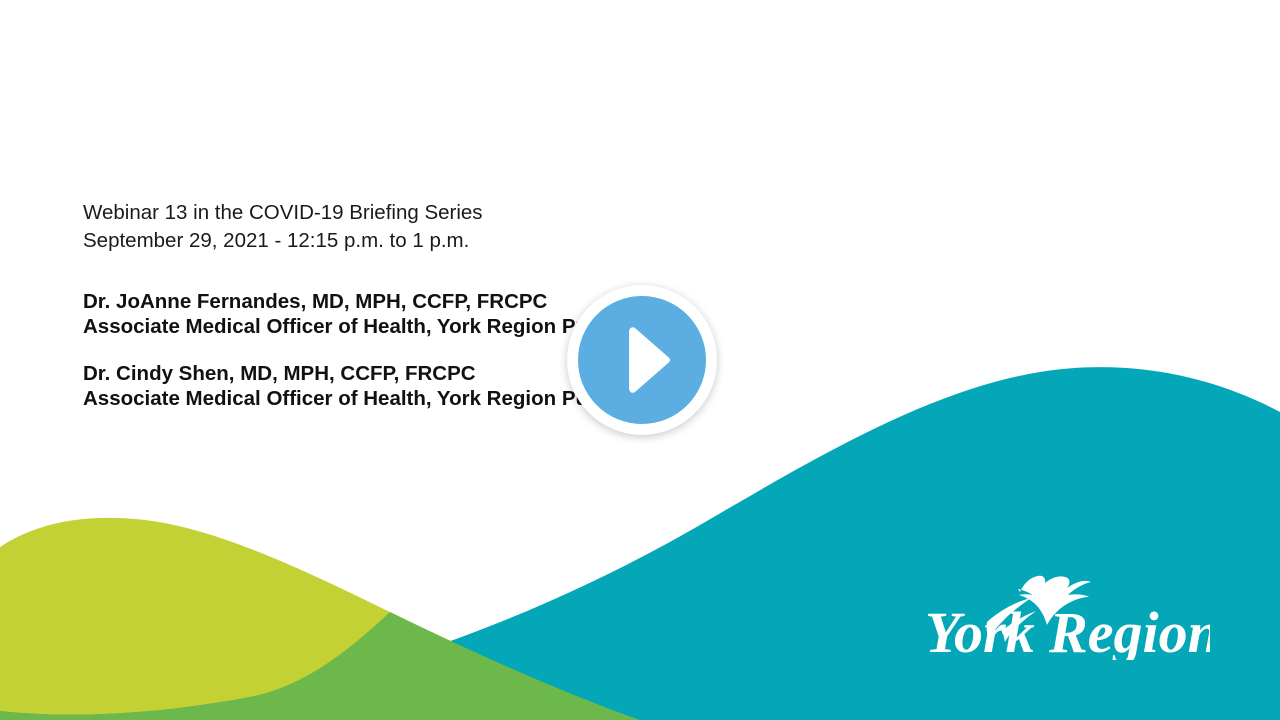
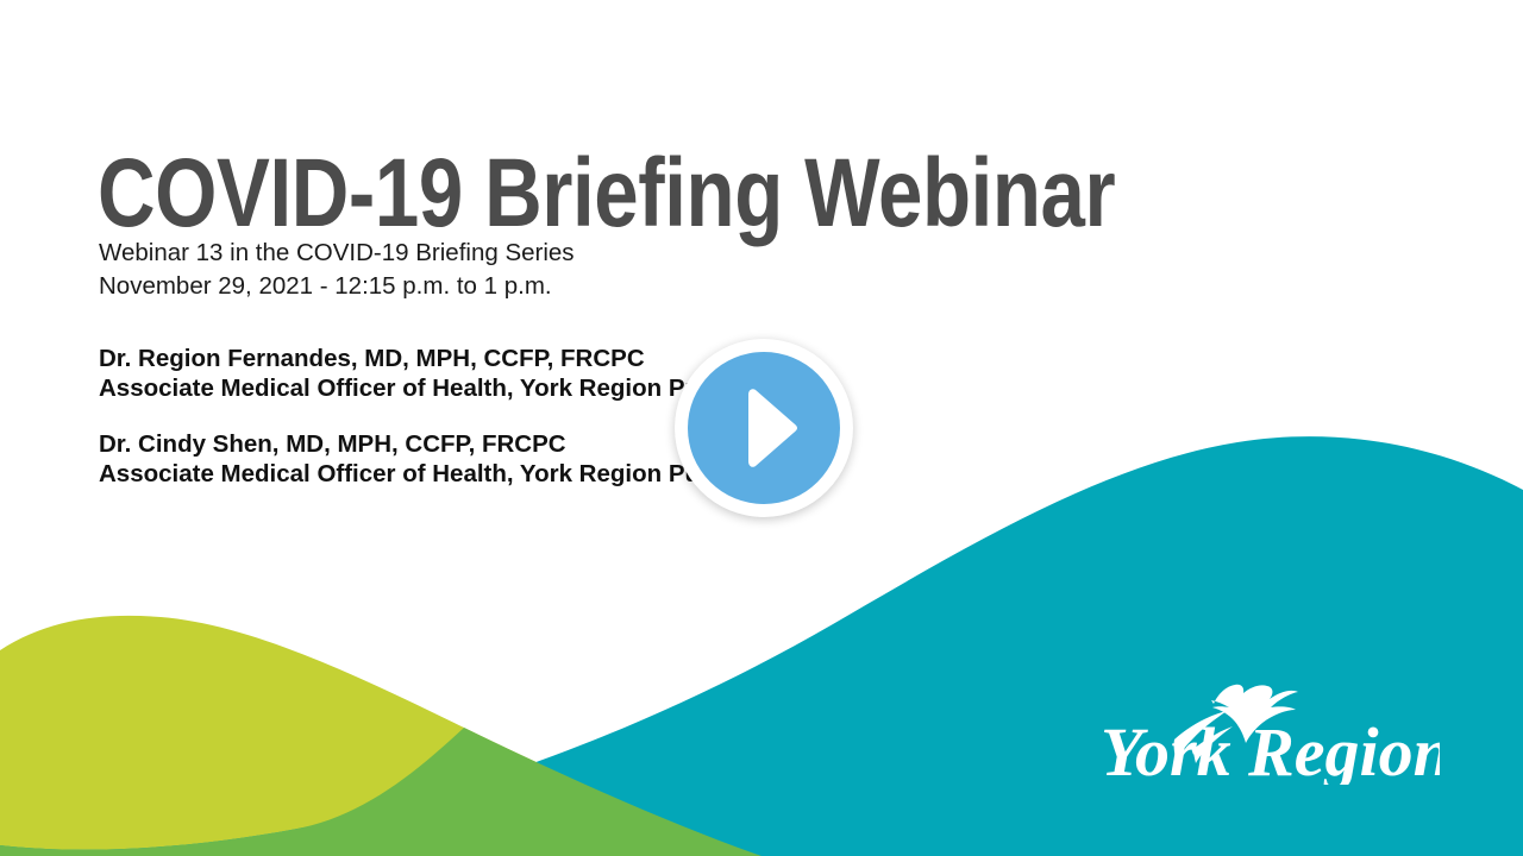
+ COVID-19 Briefing Webinar
  Webinar 13 in the COVID-19 Briefing Series
- September 29, 2021 - 12:15 p.m. to 1 p.m.
+ November 29, 2021 - 12:15 p.m. to 1 p.m.
- Dr. JoAnne Fernandes, MD, MPH, CCFP, FRCPC
+ Dr. Region Fernandes, MD, MPH, CCFP, FRCPC
  Associate Medical Officer of Health, York Region P
  Dr. Cindy Shen, MD, MPH, CCFP, FRCPC
  Associate Medical Officer of Health, York Region P
  York Region
